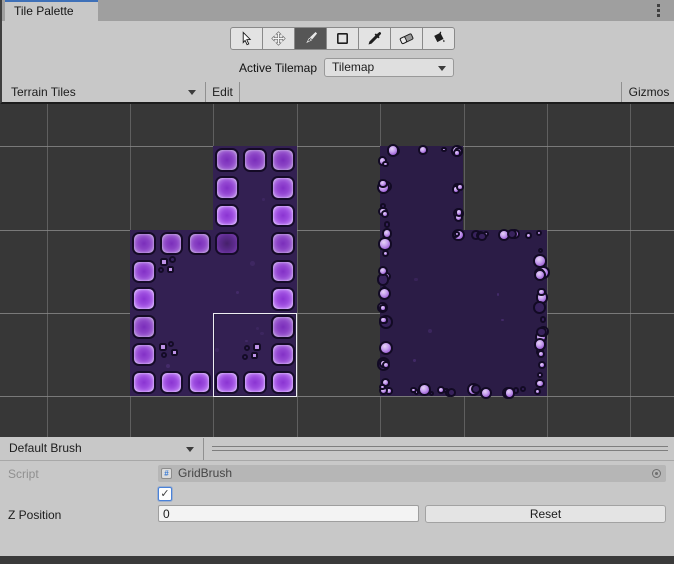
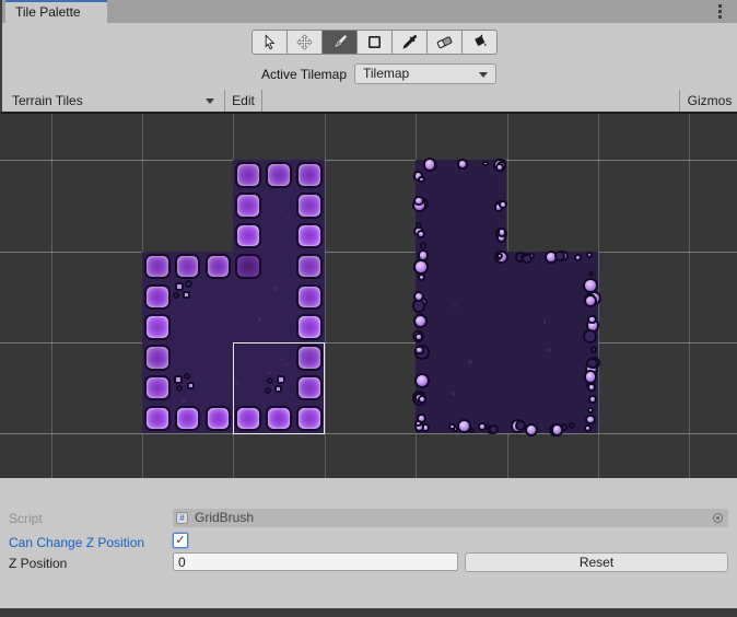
  Tile Palette
  Active Tilemap
  Tilemap
  Terrain Tiles
  Edit
  Gizmos
- Default Brush
  Script
  #
  GridBrush
+ Can Change Z Position
  ✓
  Z Position
  0
  Reset
